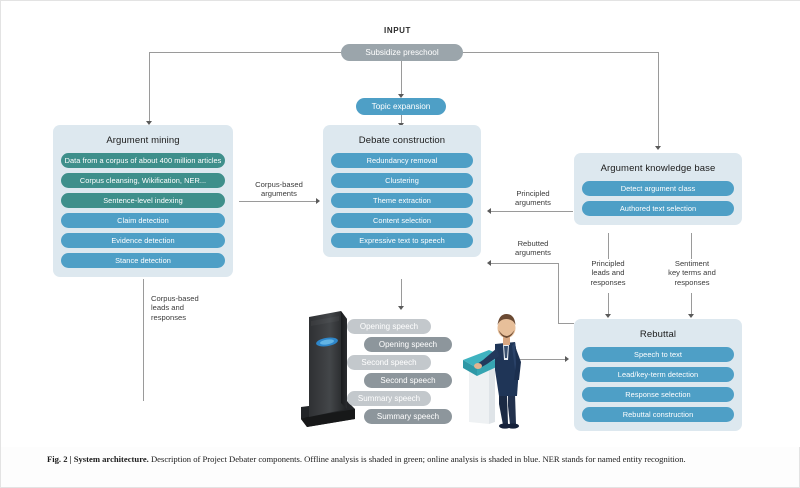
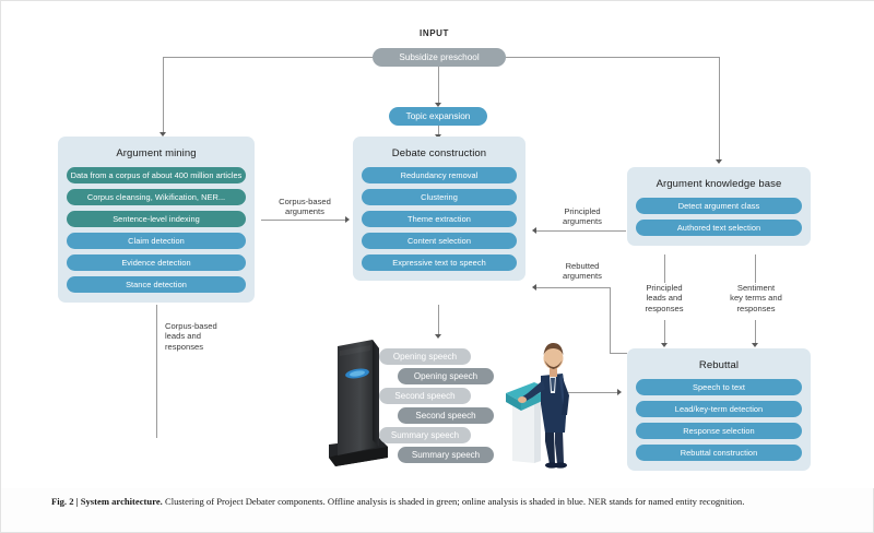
  INPUT
  Subsidize preschool
  Topic expansion
  Argument mining
  Data from a corpus of about 400 million articles
  Corpus cleansing, Wikification, NER...
  Sentence-level indexing
  Claim detection
  Evidence detection
  Stance detection
  Debate construction
  Redundancy removal
  Clustering
  Theme extraction
  Content selection
  Expressive text to speech
  Argument knowledge base
  Detect argument class
  Authored text selection
  Rebuttal
  Speech to text
  Lead/key-term detection
  Response selection
  Rebuttal construction
  Corpus-based
  arguments
  Principled
  arguments
  Rebutted
  arguments
  Principled
  leads and
  responses
  Sentiment
  key terms and
  responses
  Corpus-based
  leads and
  responses
  Opening speech
  Opening speech
  Second speech
  Second speech
  Summary speech
  Summary speech
- Fig. 2 | System architecture. Description of Project Debater components. Offline analysis is shaded in green; online analysis is shaded in blue. NER stands for named entity recognition.
+ Fig. 2 | System architecture. Clustering of Project Debater components. Offline analysis is shaded in green; online analysis is shaded in blue. NER stands for named entity recognition.
